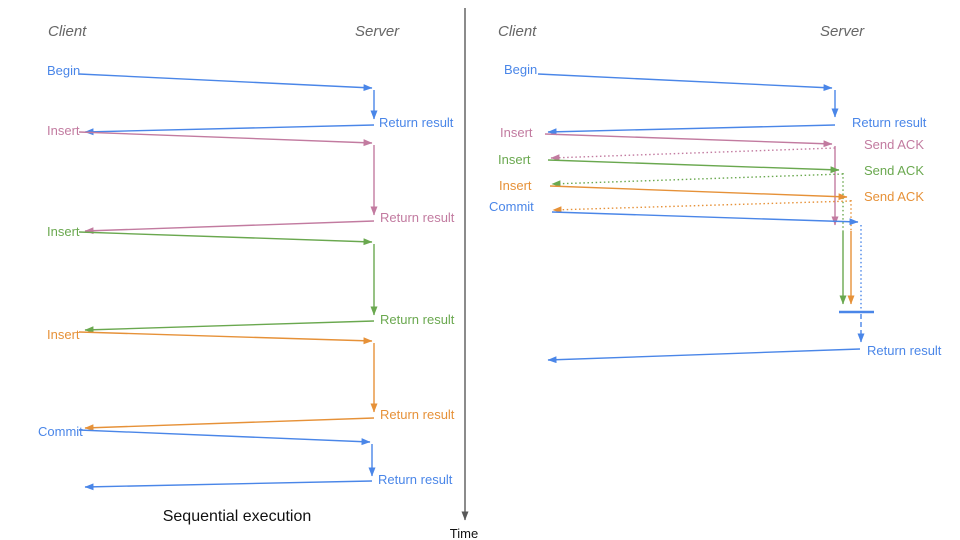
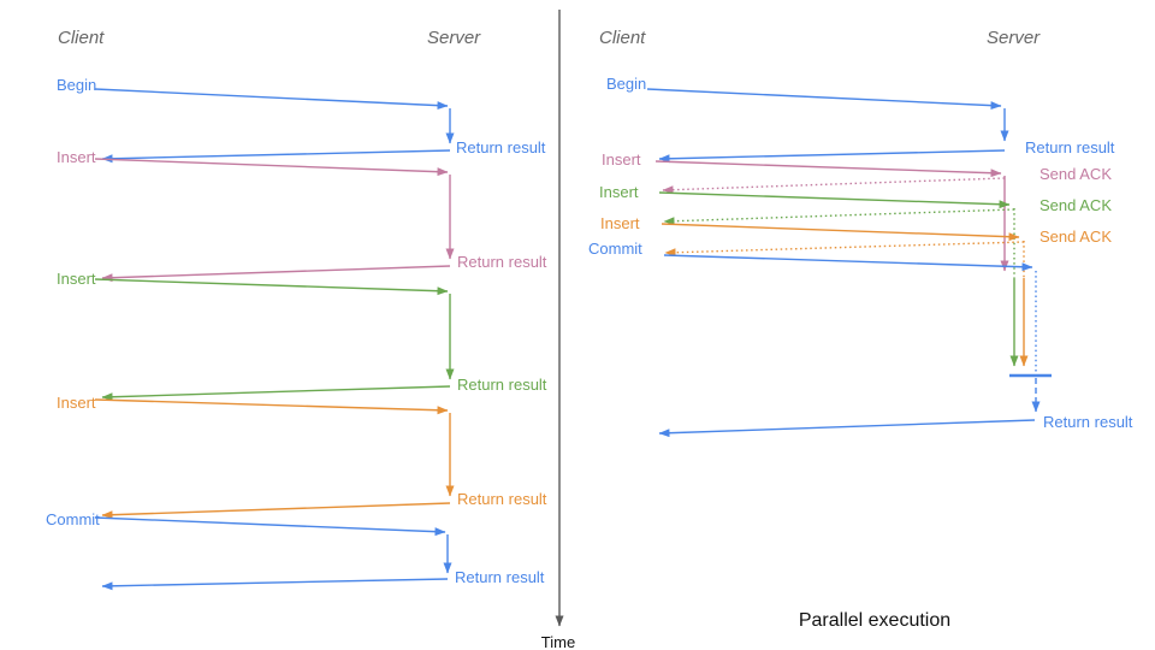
  Client
  Server
  Begin
  Return result
  Insert
  Return result
  Insert
  Return result
  Insert
  Return result
  Commit
  Return result
- Sequential execution
  Time
  Client
  Server
  Begin
  Return result
  Insert
  Send ACK
  Insert
  Send ACK
  Insert
  Send ACK
  Commit
  Return result
+ Parallel execution
